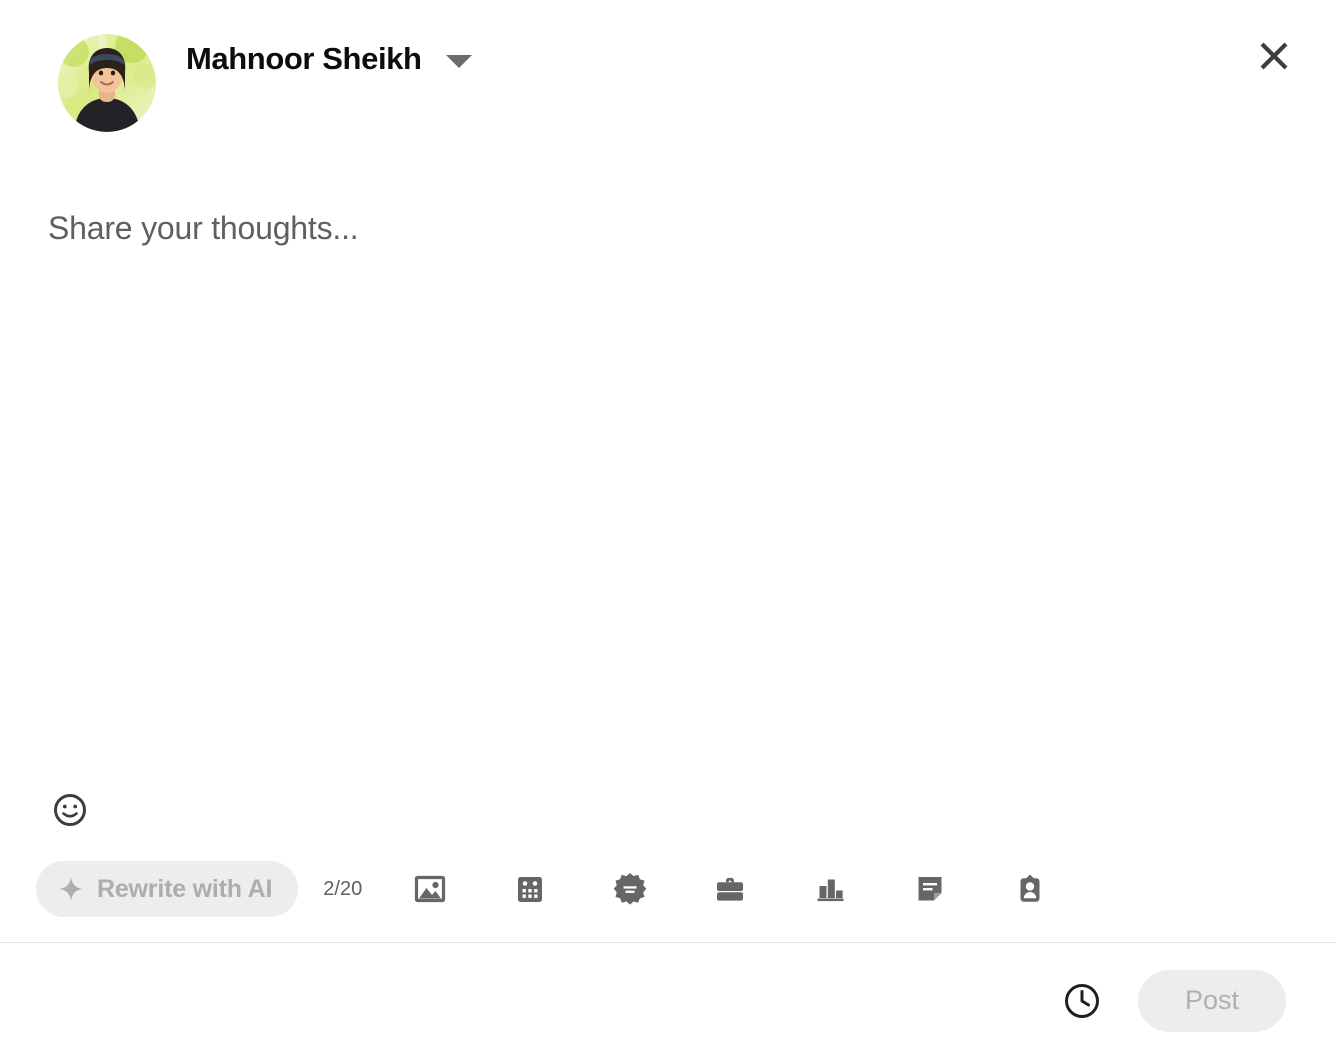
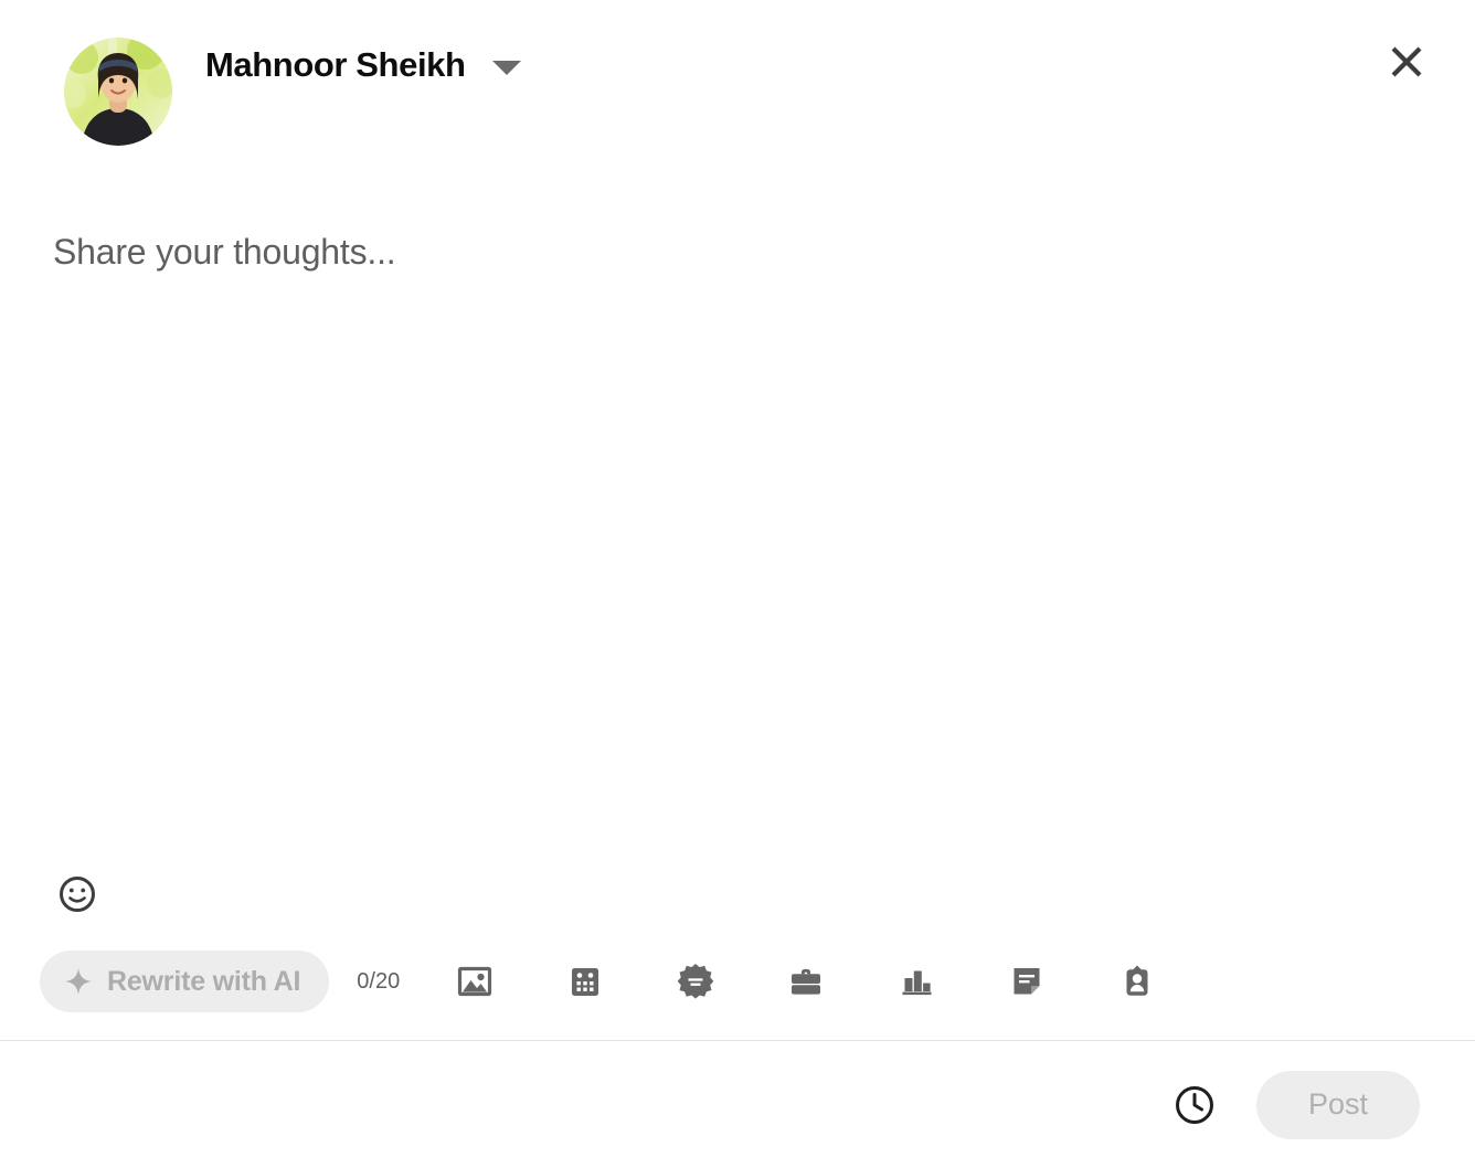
  Mahnoor Sheikh
  Share your thoughts...
  Rewrite with AI
- 2/20
+ 0/20
  Post
